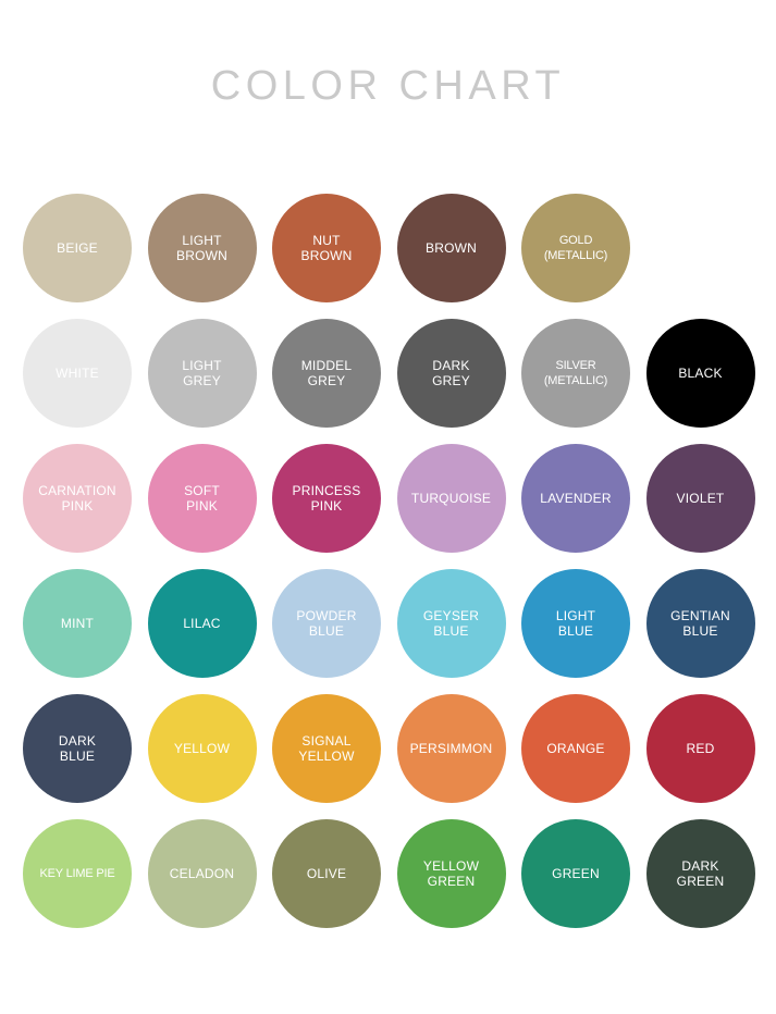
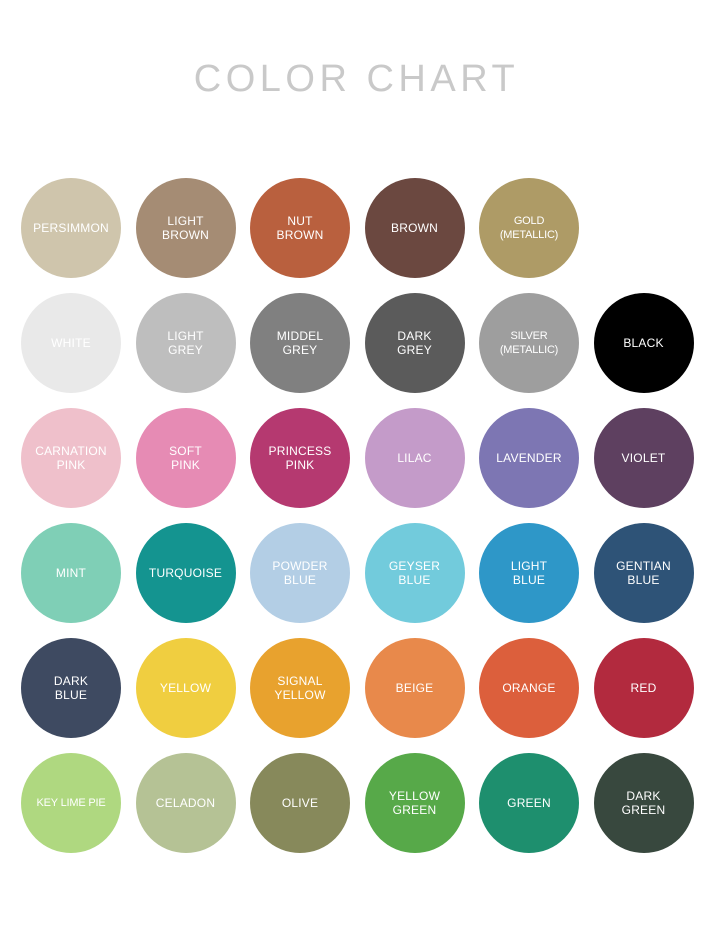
  COLOR CHART
- BEIGE
+ PERSIMMON
  LIGHT
  BROWN
  NUT
  BROWN
  BROWN
  GOLD
  (METALLIC)
  LIGHT
  GREY
  MIDDEL
  GREY
  DARK
  GREY
  SILVER
  (METALLIC)
  BLACK
  CARNATION
  PINK
  SOFT
  PINK
  PRINCESS
  PINK
- TURQUOISE
+ LILAC
  LAVENDER
  VIOLET
  MINT
- LILAC
+ TURQUOISE
  POWDER
  BLUE
  GEYSER
  BLUE
  LIGHT
  BLUE
  GENTIAN
  BLUE
  DARK
  BLUE
  YELLOW
  SIGNAL
  YELLOW
- PERSIMMON
+ BEIGE
  ORANGE
  RED
  KEY LIME PIE
  CELADON
  OLIVE
  YELLOW
  GREEN
  GREEN
  DARK
  GREEN
